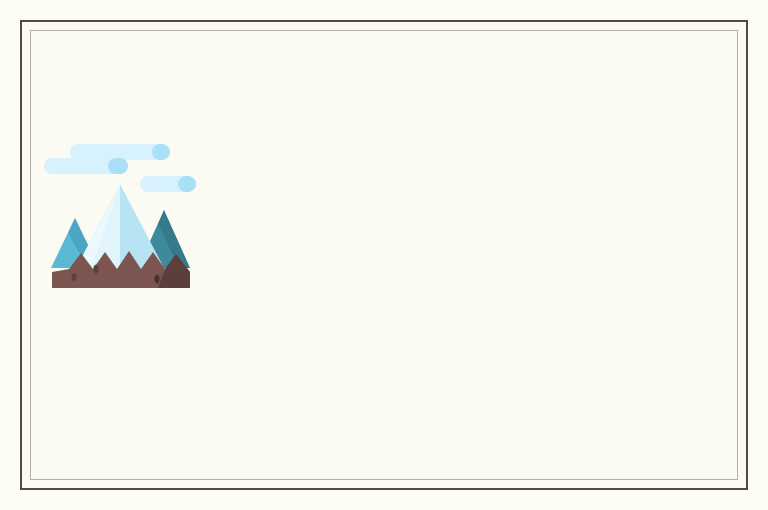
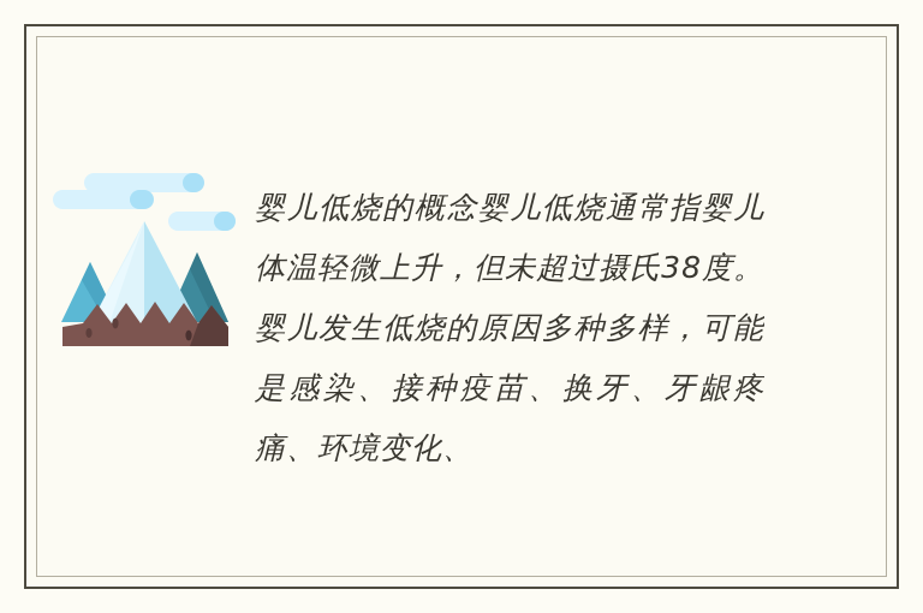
+ 婴儿低烧的概念婴儿低烧通常指婴儿体温轻微上升，但未超过摄氏38度。婴儿发生低烧的原因多种多样，可能是感染、接种疫苗、换牙、牙龈疼痛、环境变化、
